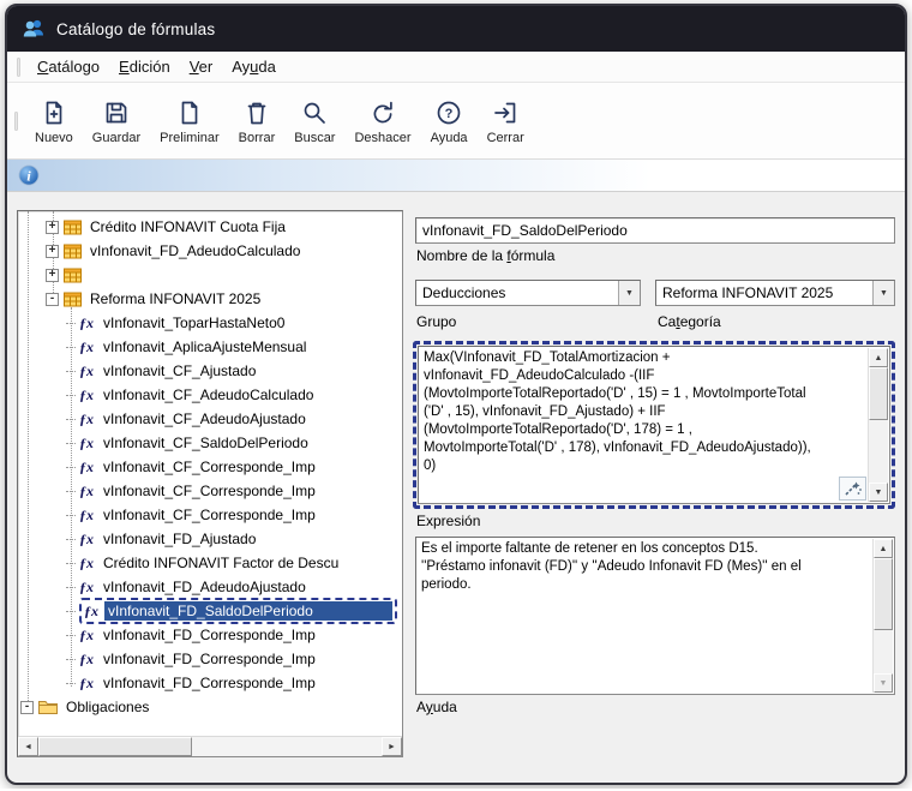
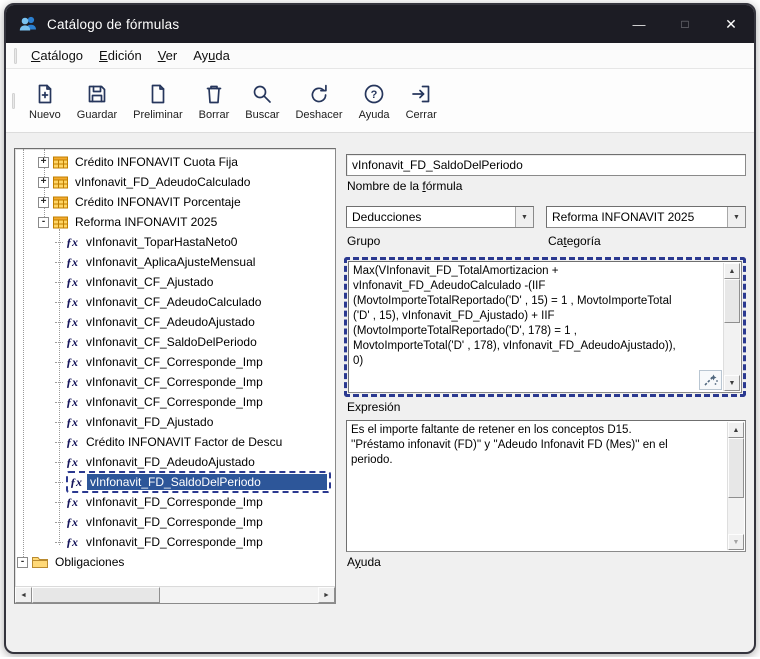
  Catálogo de fórmulas
+ —
+ □
+ ✕
  Catálogo
  Edición
  Ver
  Ayuda
  Nuevo
  Guardar
  Preliminar
  Borrar
  Buscar
  Deshacer
  ?
  Ayuda
  Cerrar
- i
  +
  Crédito INFONAVIT Cuota Fija
  +
  vInfonavit_FD_AdeudoCalculado
  +
+ Crédito INFONAVIT Porcentaje
  -
  Reforma INFONAVIT 2025
  ƒx
  vInfonavit_ToparHastaNeto0
  ƒx
  vInfonavit_AplicaAjusteMensual
  ƒx
  vInfonavit_CF_Ajustado
  ƒx
  vInfonavit_CF_AdeudoCalculado
  ƒx
  vInfonavit_CF_AdeudoAjustado
  ƒx
  vInfonavit_CF_SaldoDelPeriodo
  ƒx
  vInfonavit_CF_Corresponde_Imp
  ƒx
  vInfonavit_CF_Corresponde_Imp
  ƒx
  vInfonavit_CF_Corresponde_Imp
  ƒx
  vInfonavit_FD_Ajustado
  ƒx
  Crédito INFONAVIT Factor de Descu
  ƒx
  vInfonavit_FD_AdeudoAjustado
  ƒx
  vInfonavit_FD_SaldoDelPeriodo
  ƒx
  vInfonavit_FD_Corresponde_Imp
  ƒx
  vInfonavit_FD_Corresponde_Imp
  ƒx
  vInfonavit_FD_Corresponde_Imp
  -
  Obligaciones
  vInfonavit_FD_SaldoDelPeriodo
  Nombre de la fórmula
  Deducciones
  Reforma INFONAVIT 2025
  Grupo
  Categoría
  Max(VInfonavit_FD_TotalAmortizacion +
  vInfonavit_FD_AdeudoCalculado -(IIF
  (MovtoImporteTotalReportado('D' , 15) = 1 , MovtoImporteTotal
  ('D' , 15), vInfonavit_FD_Ajustado) + IIF
  (MovtoImporteTotalReportado('D', 178) = 1 ,
  MovtoImporteTotal('D' , 178), vInfonavit_FD_AdeudoAjustado)),
  0)
  Expresión
  Es el importe faltante de retener en los conceptos D15.
  ''Préstamo infonavit (FD)'' y ''Adeudo Infonavit FD (Mes)'' en el
  periodo.
  Ayuda
